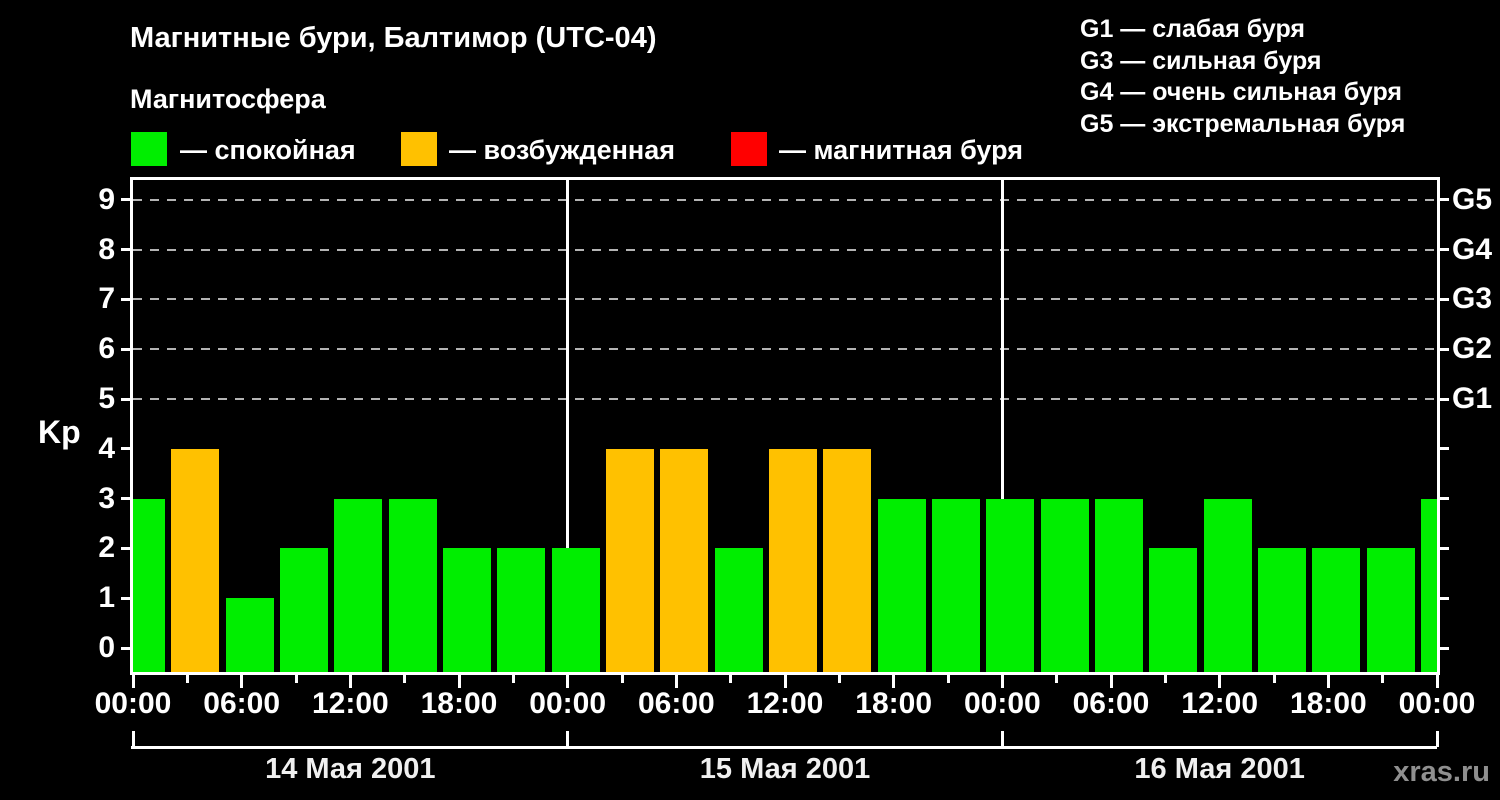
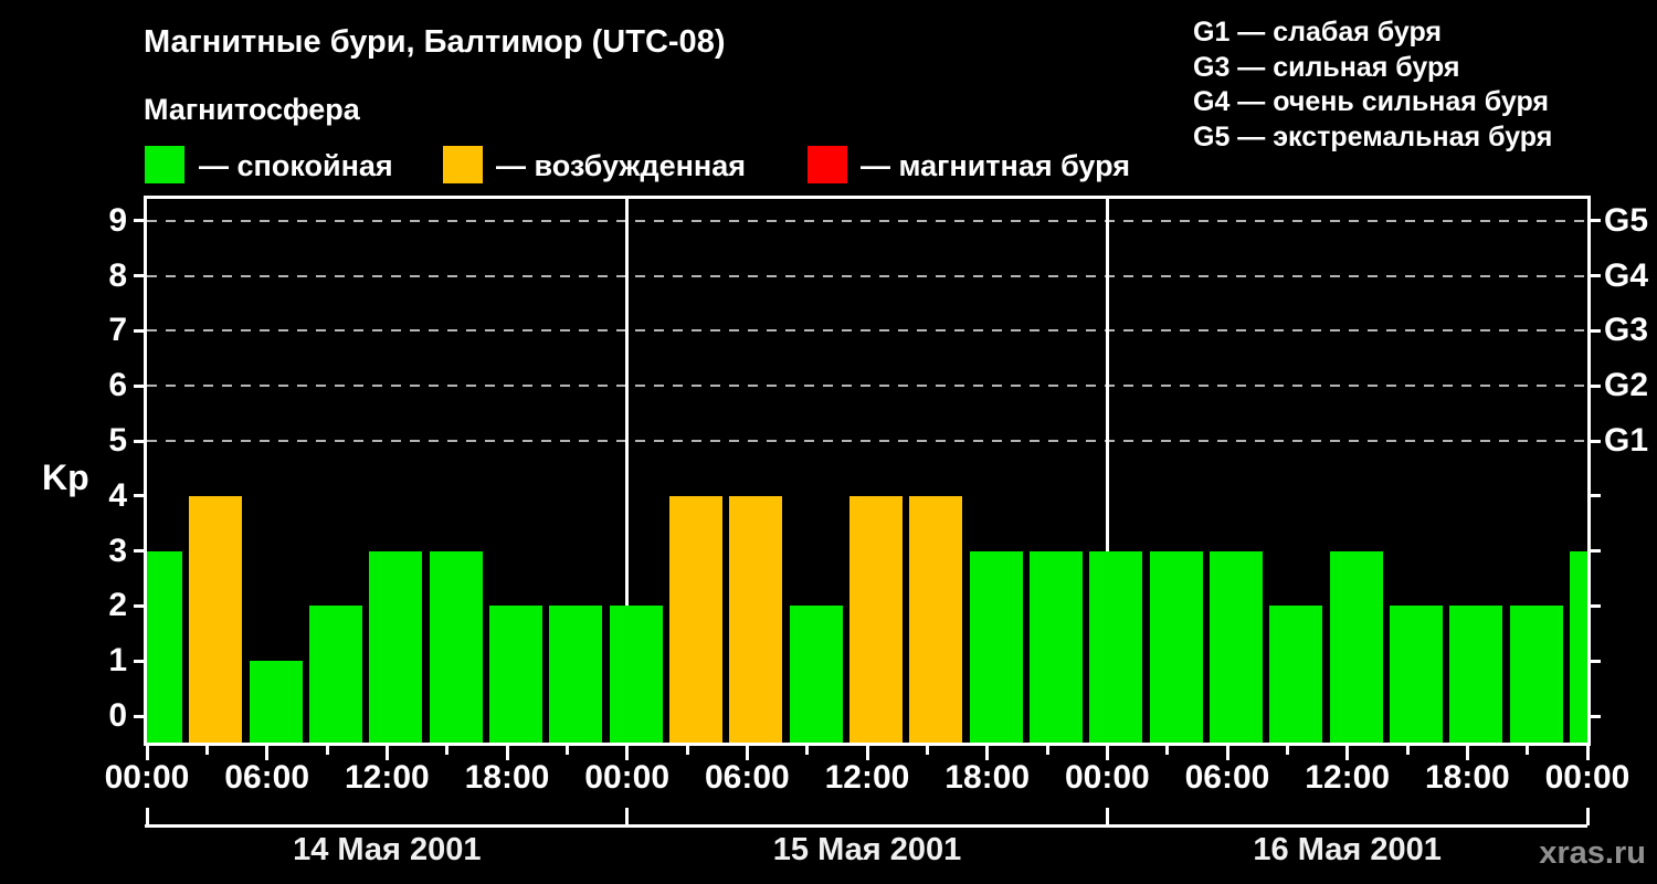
- Магнитные бури, Балтимор (UTC-04)
+ Магнитные бури, Балтимор (UTC-08)
  Магнитосфера
  — спокойная
  — возбужденная
  — магнитная буря
  G1 — слабая буря
  G3 — сильная буря
  G4 — очень сильная буря
  G5 — экстремальная буря
  Kp
  xras.ru
  0
  1
  2
  3
  4
  5
  6
  7
  8
  9
  G1
  G2
  G3
  G4
  G5
  00:00
  06:00
  12:00
  18:00
  00:00
  06:00
  12:00
  18:00
  00:00
  06:00
  12:00
  18:00
  00:00
  14 Мая 2001
  15 Мая 2001
  16 Мая 2001
